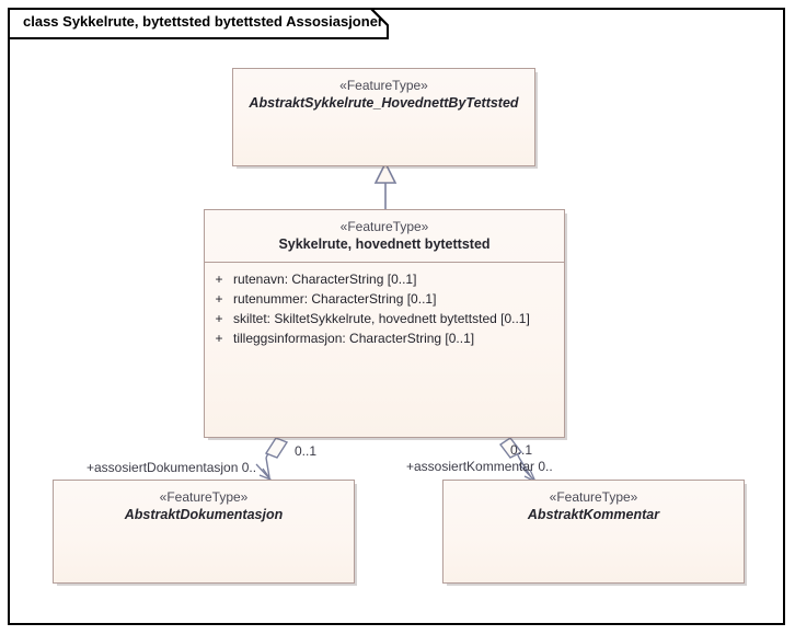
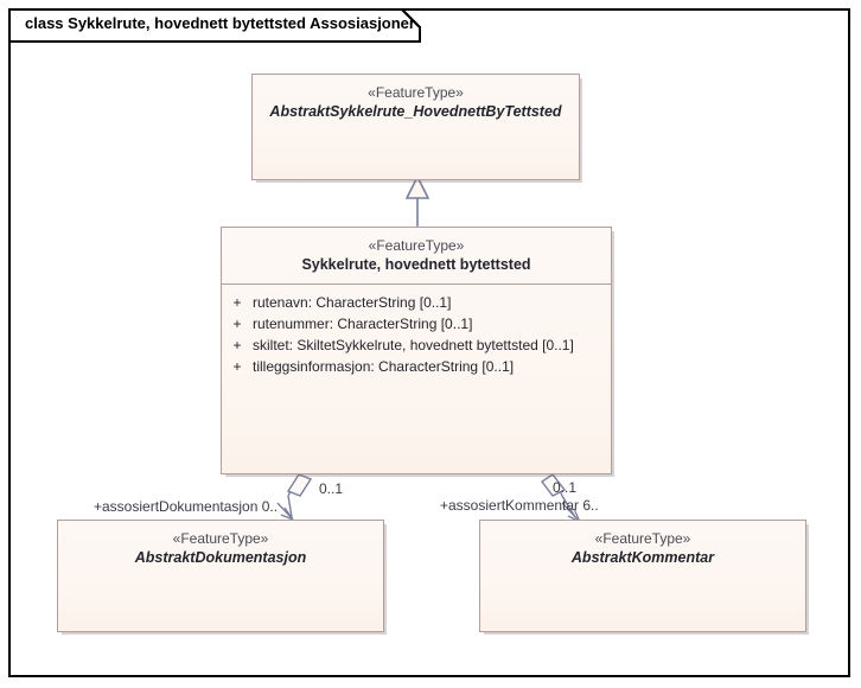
- class Sykkelrute, bytettsted bytettsted Assosiasjoner
+ class Sykkelrute, hovednett bytettsted Assosiasjoner
  «FeatureType»
  AbstraktSykkelrute_HovednettByTettsted
  «FeatureType»
  Sykkelrute, hovednett bytettsted
  +
  rutenavn: CharacterString [0..1]
  +
  rutenummer: CharacterString [0..1]
  +
  skiltet: SkiltetSykkelrute, hovednett bytettsted [0..1]
  +
  tilleggsinformasjon: CharacterString [0..1]
  «FeatureType»
  AbstraktDokumentasjon
  «FeatureType»
  AbstraktKommentar
  0..1
  +assosiertDokumentasjon 0..
  0..1
- +assosiertKommentar 0..
+ +assosiertKommentar 6..
